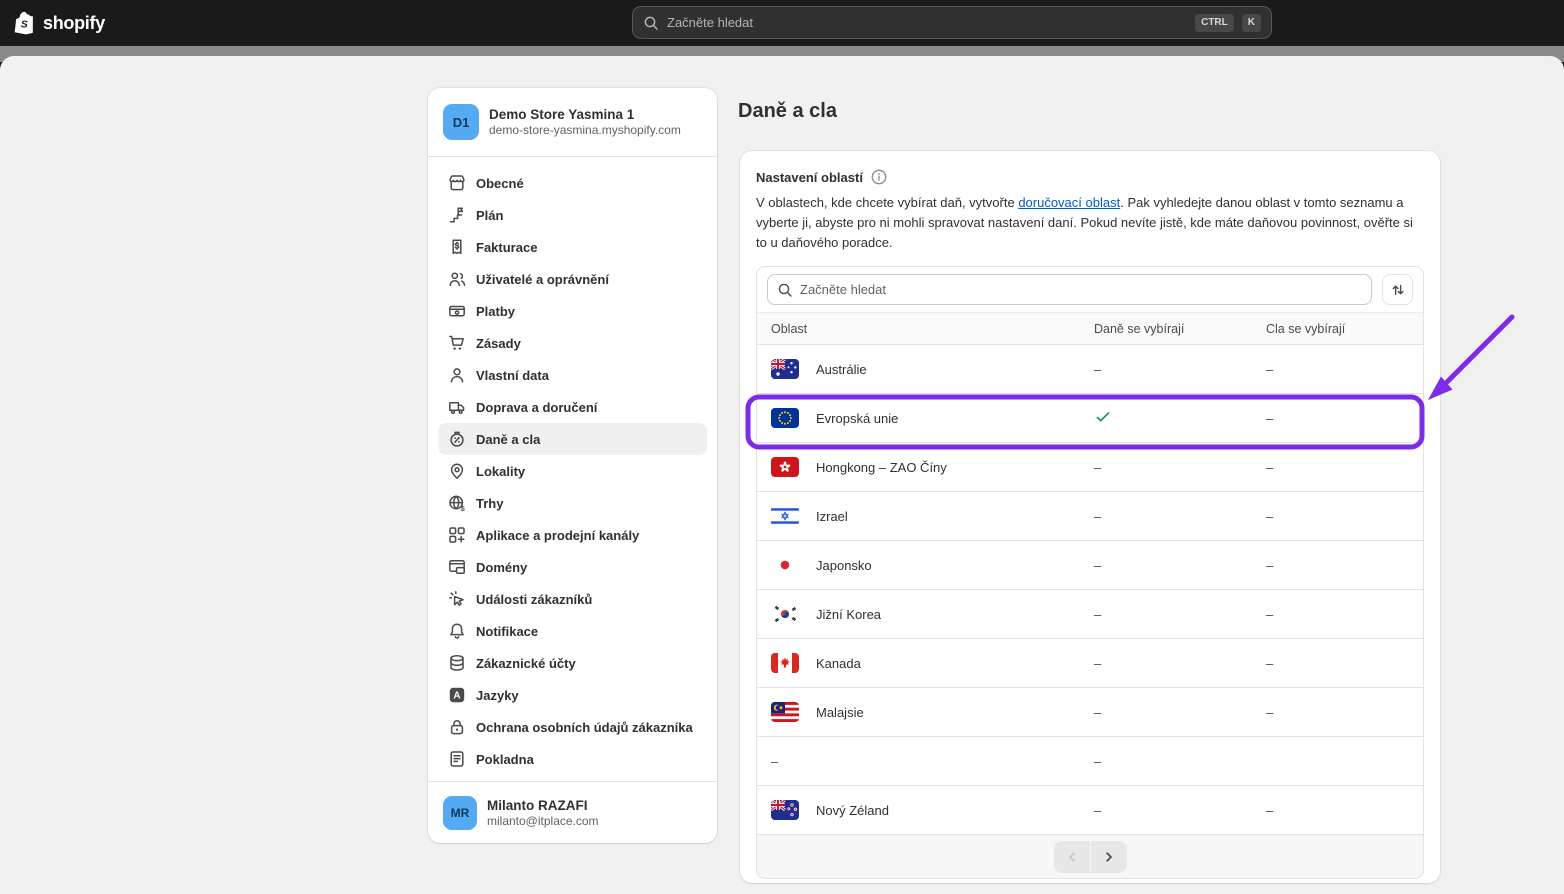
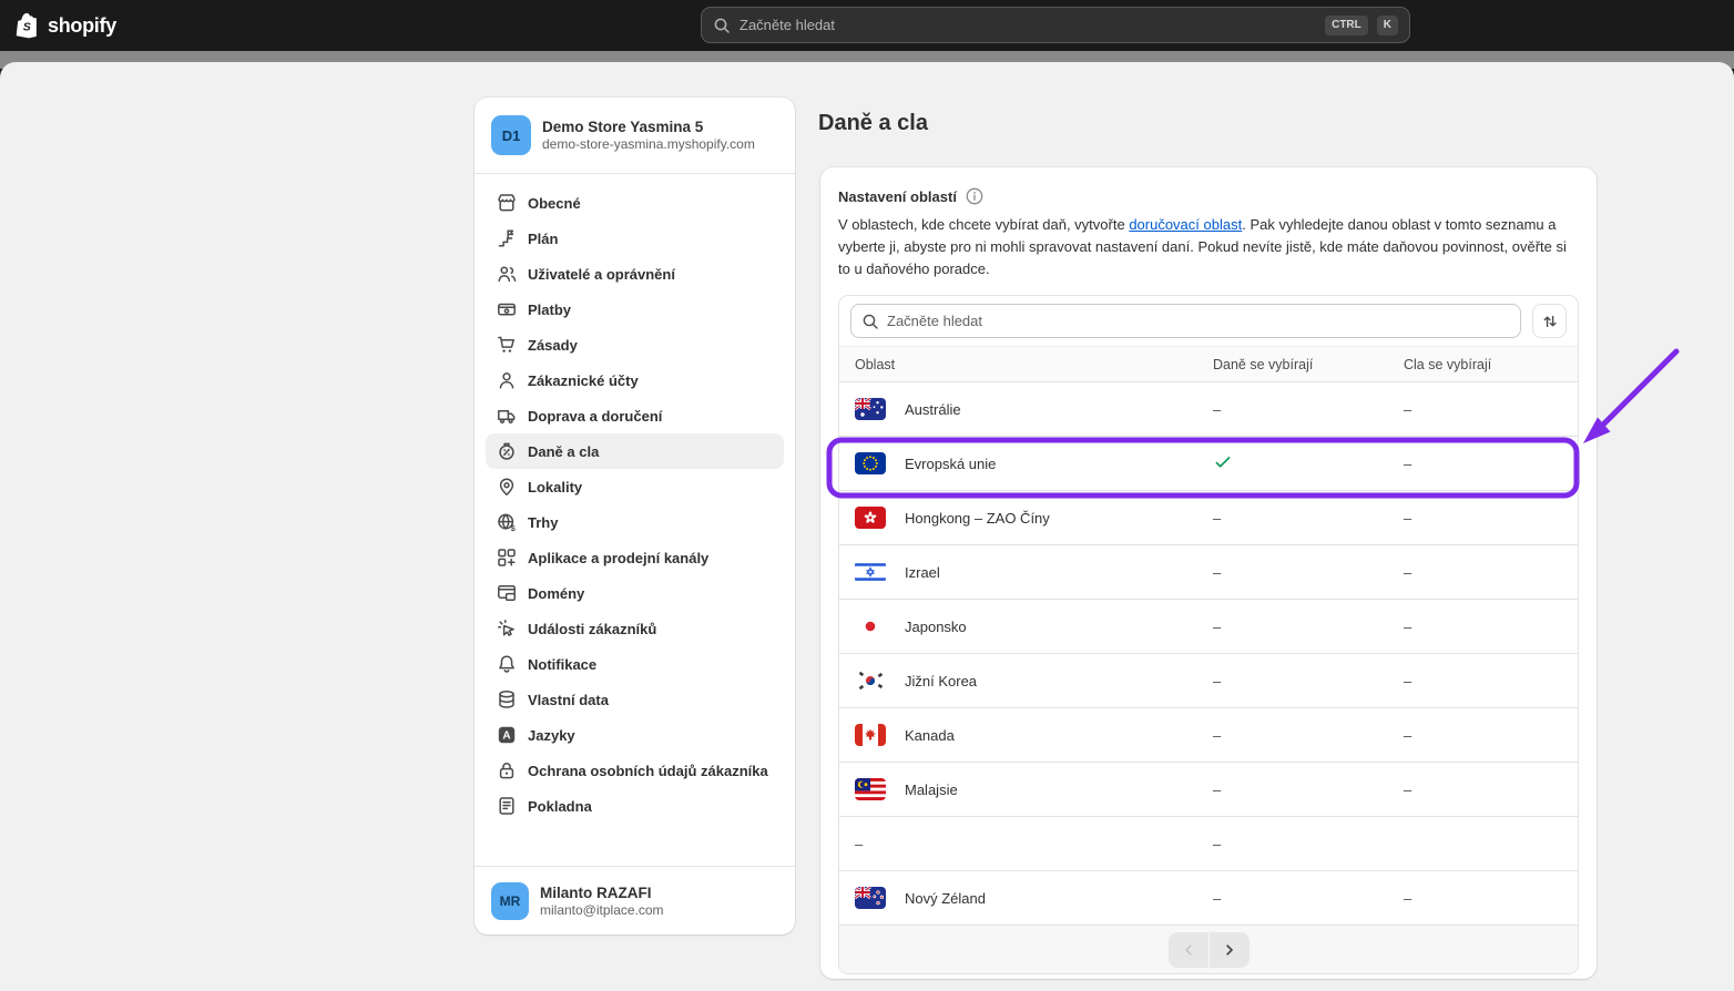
  S
  shopify
  Začněte hledat
  CTRL
  K
  D1
- Demo Store Yasmina 1
+ Demo Store Yasmina 5
  demo-store-yasmina.myshopify.com
  Obecné
  Plán
- Fakturace
  Uživatelé a oprávnění
  Platby
  Zásady
- Vlastní data
+ Zákaznické účty
  Doprava a doručení
  Daně a cla
  Lokality
  $
  Trhy
  Aplikace a prodejní kanály
  Domény
  Události zákazníků
  Notifikace
- Zákaznické účty
+ Vlastní data
  A
  Jazyky
  Ochrana osobních údajů zákazníka
  Pokladna
  MR
  Milanto RAZAFI
  milanto@itplace.com
  Daně a cla
  Nastavení oblastí
  V oblastech, kde chcete vybírat daň, vytvořte doručovací oblast. Pak vyhledejte danou oblast v tomto seznamu a vyberte ji, abyste pro ni mohli spravovat nastavení daní. Pokud nevíte jistě, kde máte daňovou povinnost, ověřte si to u daňového poradce.
  Začněte hledat
  Oblast
  Daně se vybírají
  Cla se vybírají
  Austrálie
  –
  –
  Evropská unie
  –
  Hongkong – ZAO Číny
  –
  –
  Izrael
  –
  –
  Japonsko
  –
  –
  Jižní Korea
  –
  –
  Kanada
  –
  –
  Malajsie
  –
  –
  –
  –
  Nový Zéland
  –
  –
